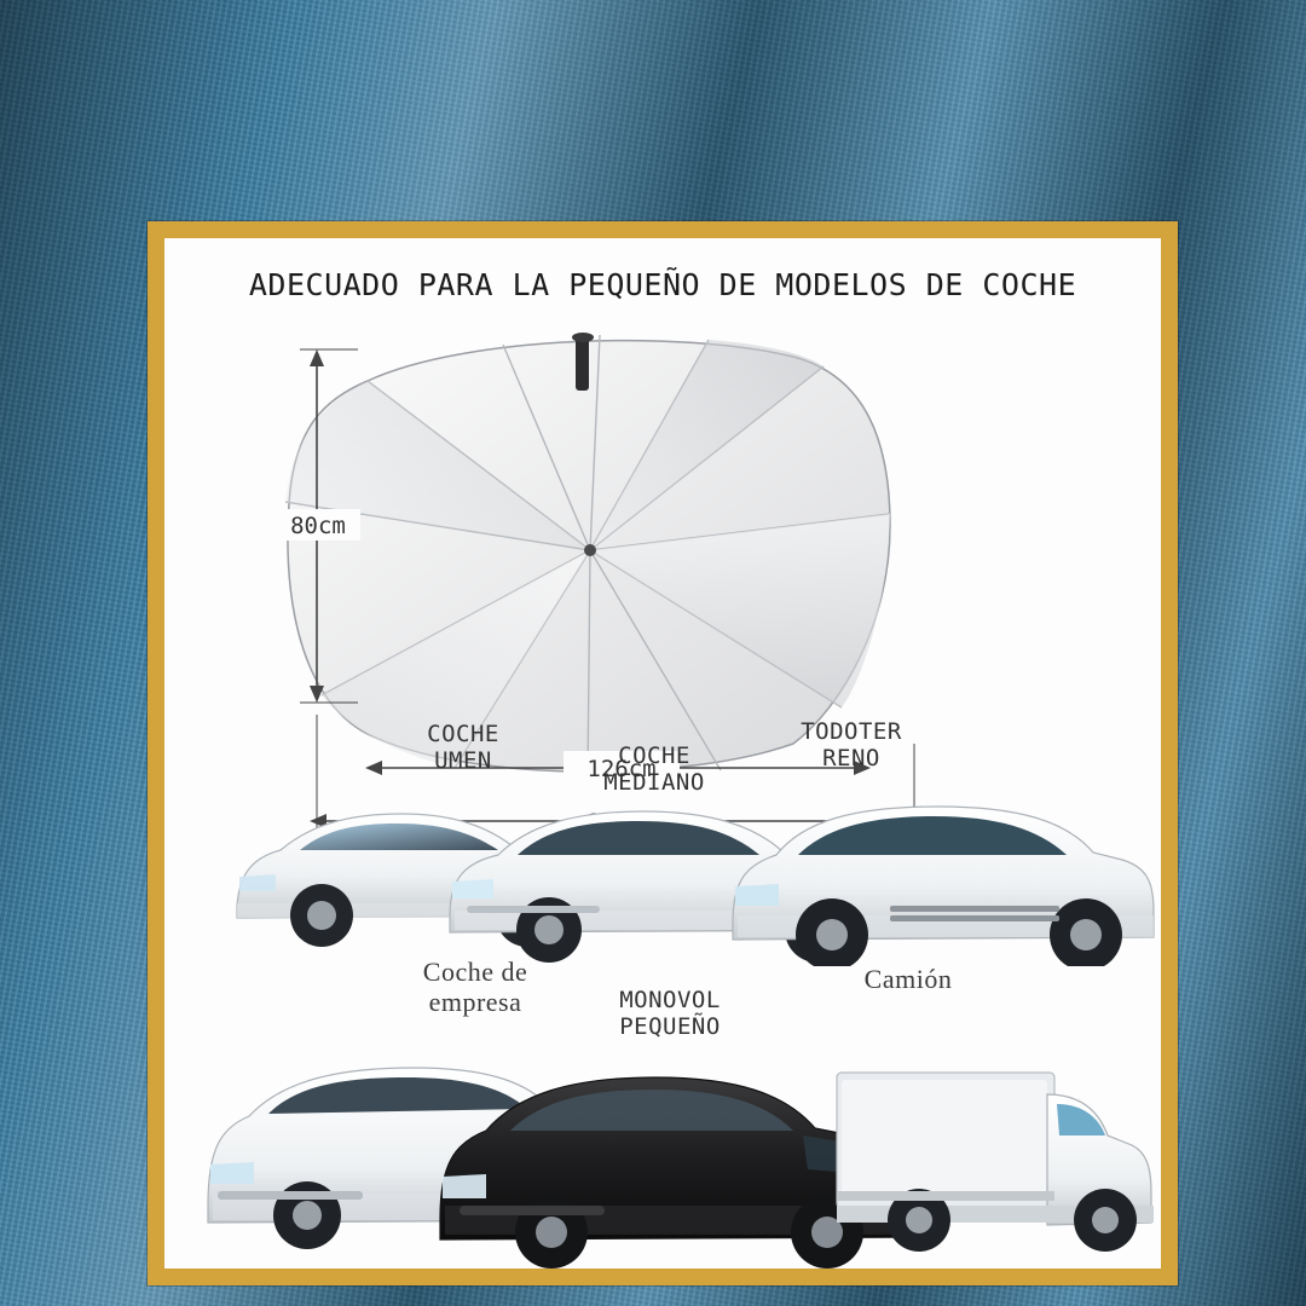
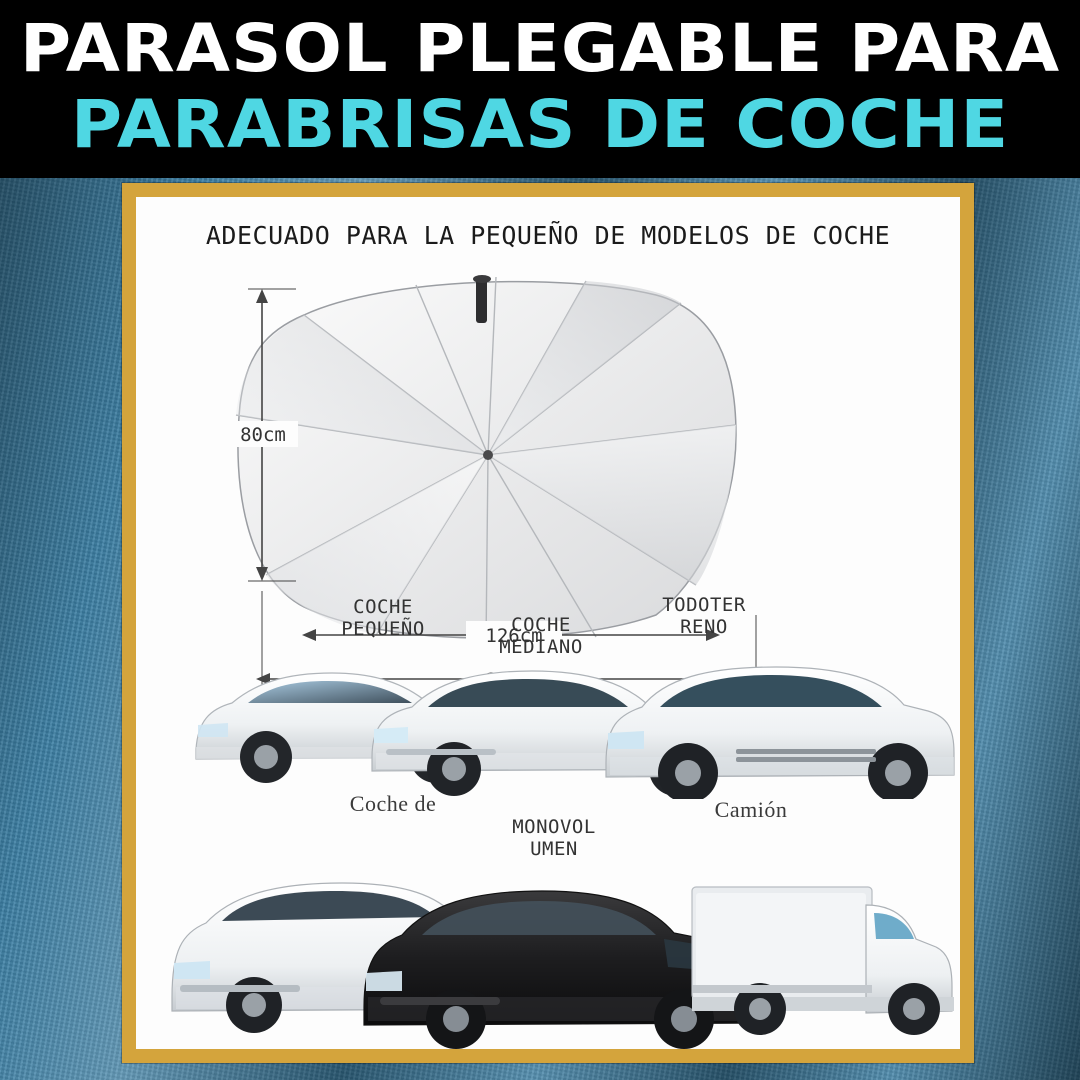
+ PARASOL PLEGABLE PARA
+ PARABRISAS DE COCHE
  ADECUADO PARA LA PEQUEÑO DE MODELOS DE COCHE
  80cm
  126cm
  COCHE
- UMEN
+ PEQUEÑO
  COCHE
  MEDIANO
  TODOTER
  RENO
  Coche de
- empresa
  MONOVOL
- PEQUEÑO
+ UMEN
  Camión
